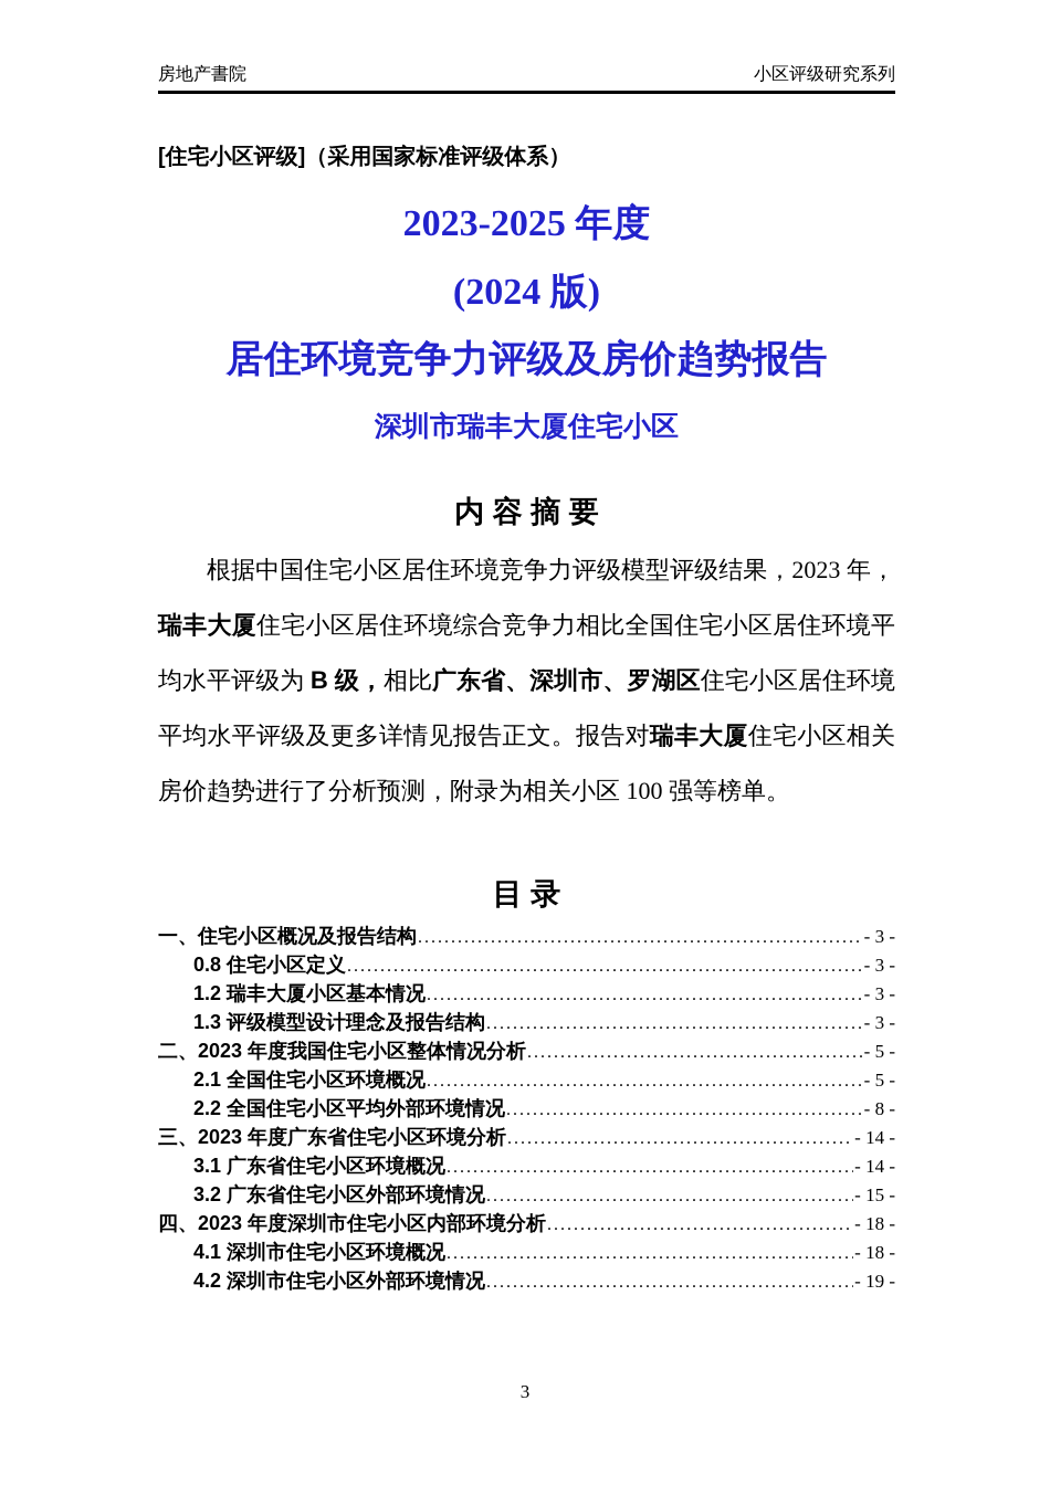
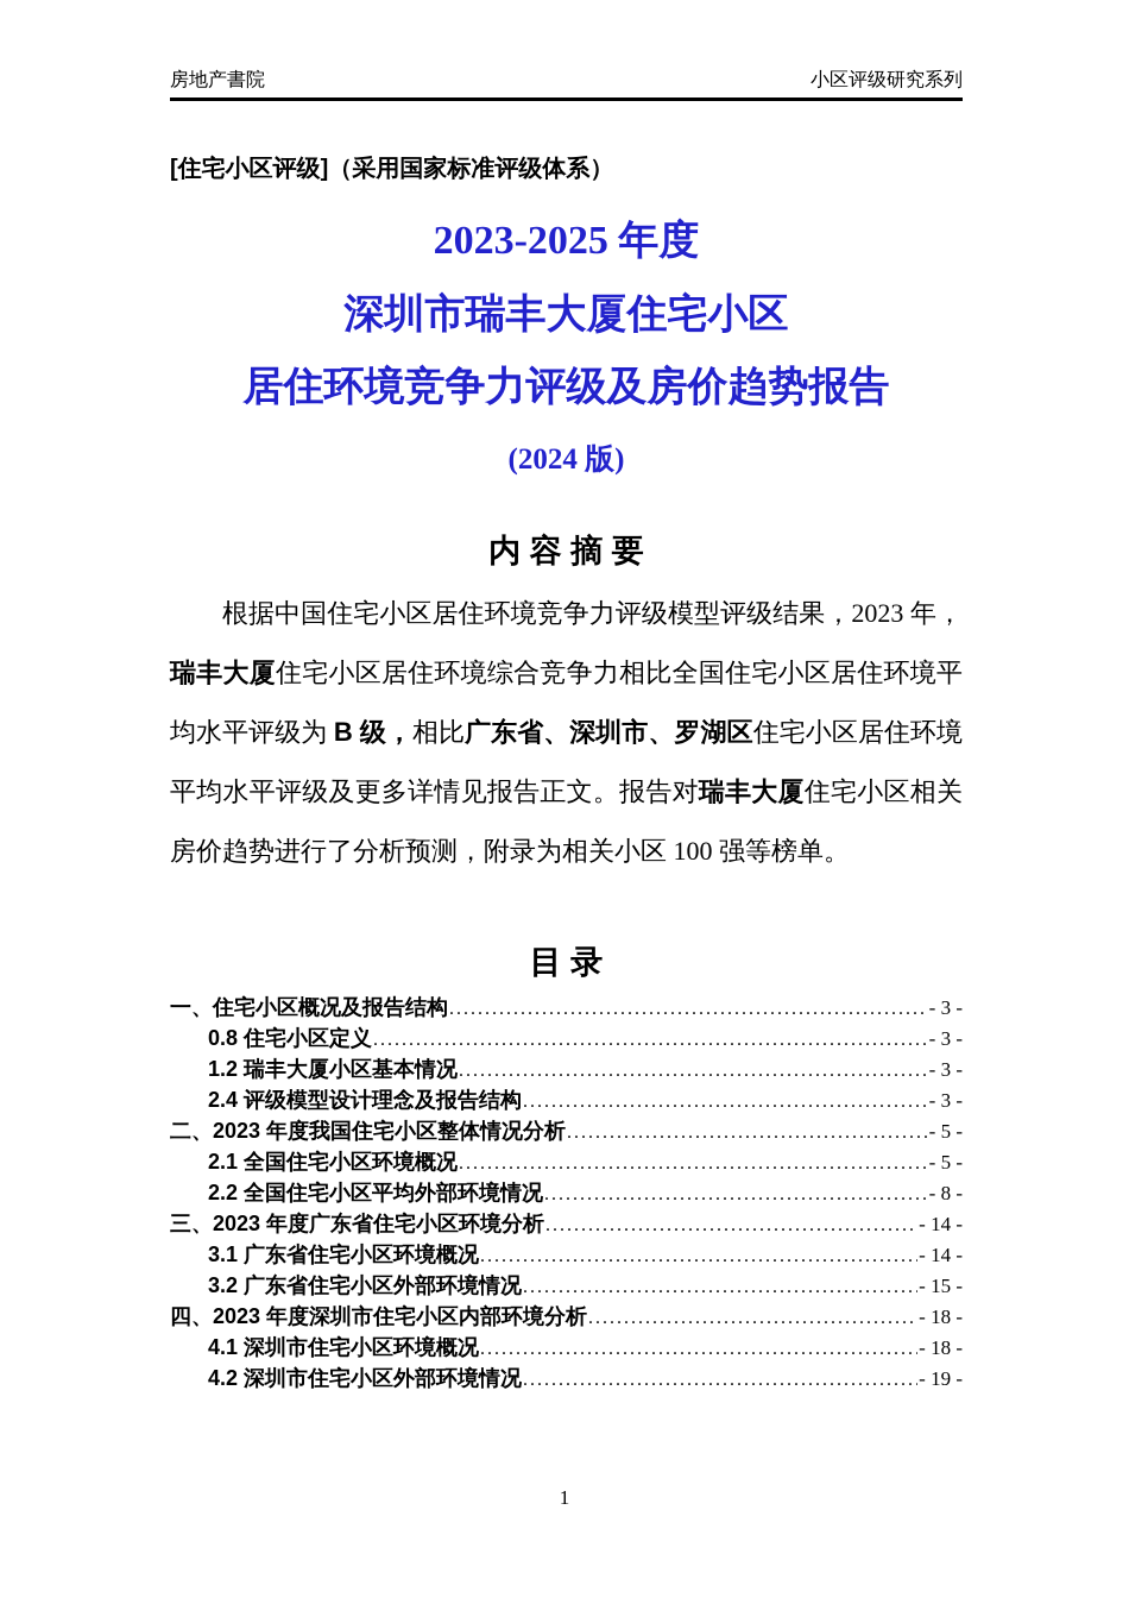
  房地产書院
  小区评级研究系列
  [住宅小区评级]（采用国家标准评级体系）
  2023-2025 年度
- (2024 版)
+ 深圳市瑞丰大厦住宅小区
  居住环境竞争力评级及房价趋势报告
- 深圳市瑞丰大厦住宅小区
+ (2024 版)
  内 容 摘 要
  根据中国住宅小区居住环境竞争力评级模型评级结果，2023 年，瑞丰大厦住宅小区居住环境综合竞争力相比全国住宅小区居住环境平均水平评级为 B 级，相比广东省、深圳市、罗湖区住宅小区居住环境平均水平评级及更多详情见报告正文。报告对瑞丰大厦住宅小区相关房价趋势进行了分析预测，附录为相关小区 100 强等榜单。
  目 录
  一、住宅小区概况及报告结构
  - 3 -
  0.8 住宅小区定义
  - 3 -
  1.2 瑞丰大厦小区基本情况
  - 3 -
- 1.3 评级模型设计理念及报告结构
+ 2.4 评级模型设计理念及报告结构
  - 3 -
  二、2023 年度我国住宅小区整体情况分析
  - 5 -
  2.1 全国住宅小区环境概况
  - 5 -
  2.2 全国住宅小区平均外部环境情况
  - 8 -
  三、2023 年度广东省住宅小区环境分析
  - 14 -
  3.1 广东省住宅小区环境概况
  - 14 -
  3.2 广东省住宅小区外部环境情况
  - 15 -
  四、2023 年度深圳市住宅小区内部环境分析
  - 18 -
  4.1 深圳市住宅小区环境概况
  - 18 -
  4.2 深圳市住宅小区外部环境情况
  - 19 -
- 3
+ 1
